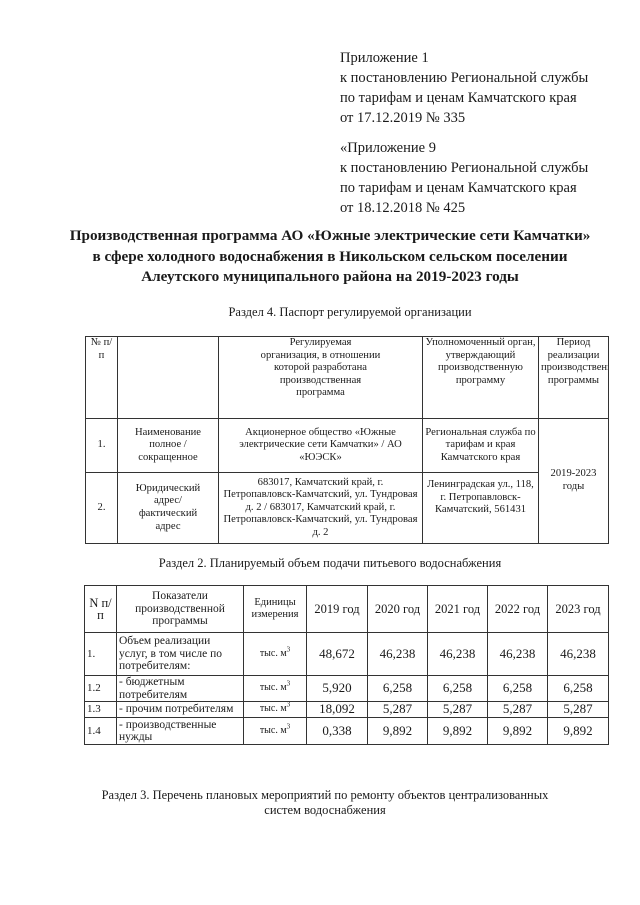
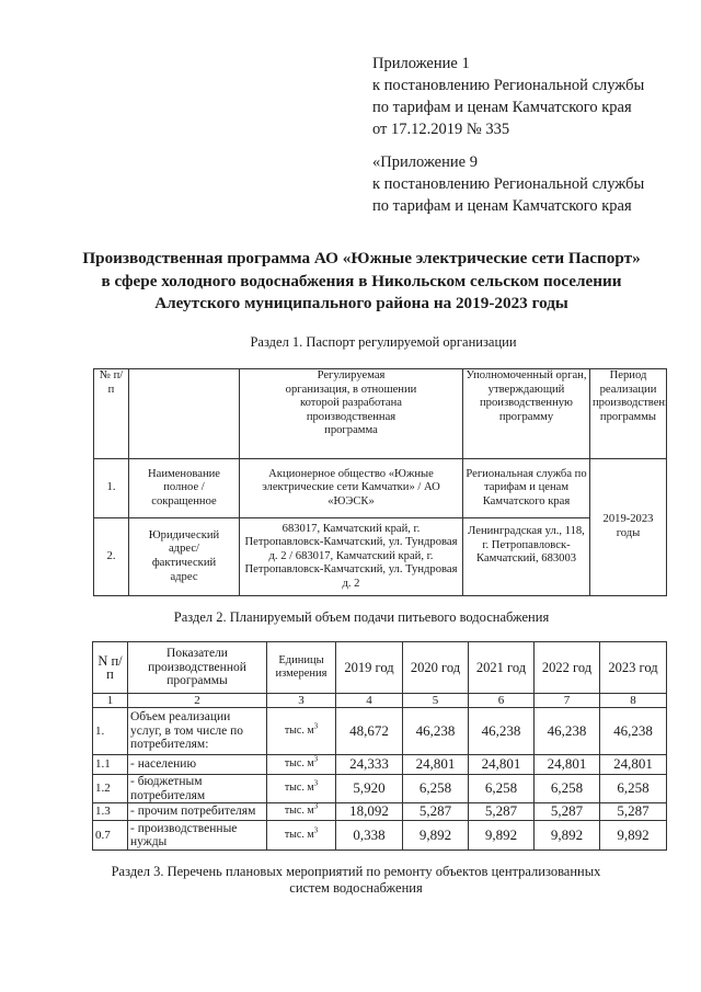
  Приложение 1
  к постановлению Региональной службы
  по тарифам и ценам Камчатского края
  от 17.12.2019 № 335
  «Приложение 9
  к постановлению Региональной службы
  по тарифам и ценам Камчатского края
- от 18.12.2018 № 425
- Производственная программа АО «Южные электрические сети Камчатки»
+ Производственная программа АО «Южные электрические сети Паспорт»
  в сфере холодного водоснабжения в Никольском сельском поселении
  Алеутского муниципального района на 2019-2023 годы
- Раздел 4. Паспорт регулируемой организации
+ Раздел 1. Паспорт регулируемой организации
  № п/п		Регулируемая организация, в отношении которой разработана производственная программа	Уполномоченный орган, утверждающий производственную программу	Период реализации производствен программы
- 1.	Наименование полное / сокращенное	Акционерное общество «Южные электрические сети Камчатки» / АО «ЮЭСК»	Региональная служба по тарифам и края Камчатского края	2019-2023 годы
+ 1.	Наименование полное / сокращенное	Акционерное общество «Южные электрические сети Камчатки» / АО «ЮЭСК»	Региональная служба по тарифам и ценам Камчатского края	2019-2023 годы
- 2.	Юридический адрес/фактический адрес	683017, Камчатский край, г. Петропавловск-Камчатский, ул. Тундровая д. 2 / 683017, Камчатский край, г. Петропавловск-Камчатский, ул. Тундровая д. 2	Ленинградская ул., 118, г. Петропавловск-Камчатский, 561431
+ 2.	Юридический адрес/фактический адрес	683017, Камчатский край, г. Петропавловск-Камчатский, ул. Тундровая д. 2 / 683017, Камчатский край, г. Петропавловск-Камчатский, ул. Тундровая д. 2	Ленинградская ул., 118, г. Петропавловск-Камчатский, 683003
  Раздел 2. Планируемый объем подачи питьевого водоснабжения
  N п/п	Показатели производственной программы	Единицы измерения	2019 год	2020 год	2021 год	2022 год	2023 год
+ 1	2	3	4	5	6	7	8
  1.	Объем реализации услуг, в том числе по потребителям:	тыс. м3	48,672	46,238	46,238	46,238	46,238
+ 1.1	- населению	тыс. м3	24,333	24,801	24,801	24,801	24,801
  1.2	- бюджетным потребителям	тыс. м3	5,920	6,258	6,258	6,258	6,258
  1.3	- прочим потребителям	тыс. м3	18,092	5,287	5,287	5,287	5,287
- 1.4	- производственные нужды	тыс. м3	0,338	9,892	9,892	9,892	9,892
+ 0.7	- производственные нужды	тыс. м3	0,338	9,892	9,892	9,892	9,892
  Раздел 3. Перечень плановых мероприятий по ремонту объектов централизованных
  систем водоснабжения
